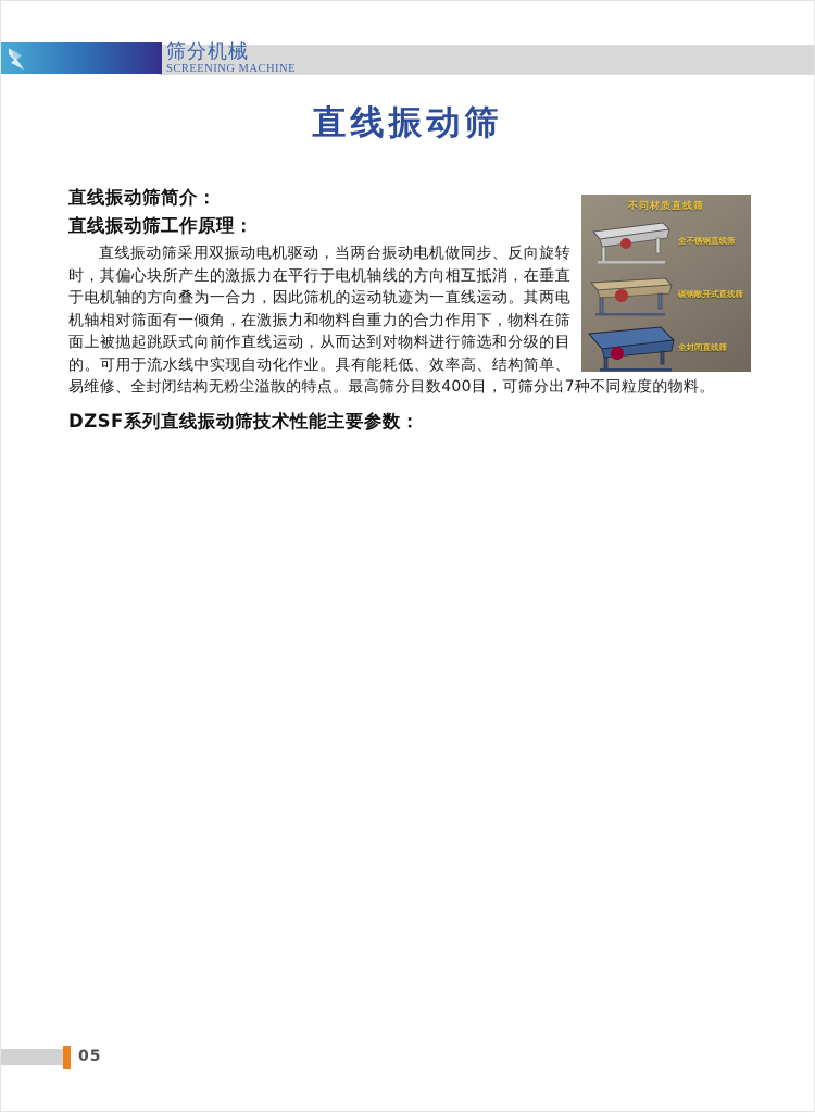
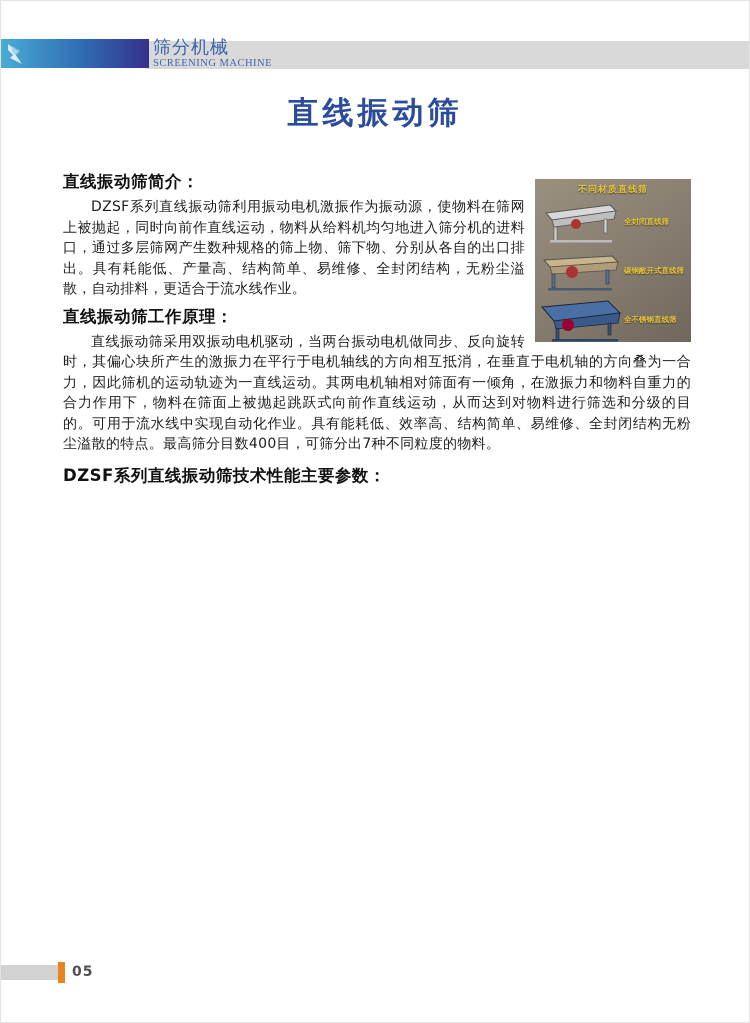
  筛分机械
  SCREENING MACHINE
  直线振动筛
  不同材质直线筛
- 全不锈钢直线筛
+ 全封闭直线筛
  碳钢敞开式直线筛
- 全封闭直线筛
+ 全不锈钢直线筛
  直线振动筛简介：
+ DZSF系列直线振动筛利用振动电机激振作为振动源，使物料在筛网上被抛起，同时向前作直线运动，物料从给料机均匀地进入筛分机的进料口，通过多层筛网产生数种规格的筛上物、筛下物、分别从各自的出口排出。具有耗能低、产量高、结构简单、易维修、全封闭结构，无粉尘溢散，自动排料，更适合于流水线作业。
  直线振动筛工作原理：
  直线振动筛采用双振动电机驱动，当两台振动电机做同步、反向旋转时，其偏心块所产生的激振力在平行于电机轴线的方向相互抵消，在垂直于电机轴的方向叠为一合力，因此筛机的运动轨迹为一直线运动。其两电机轴相对筛面有一倾角，在激振力和物料自重力的合力作用下，物料在筛面上被抛起跳跃式向前作直线运动，从而达到对物料进行筛选和分级的目的。可用于流水线中实现自动化作业。具有能耗低、效率高、结构简单、易维修、全封闭结构无粉尘溢散的特点。最高筛分目数400目，可筛分出7种不同粒度的物料。
  DZSF系列直线振动筛技术性能主要参数：
  05
